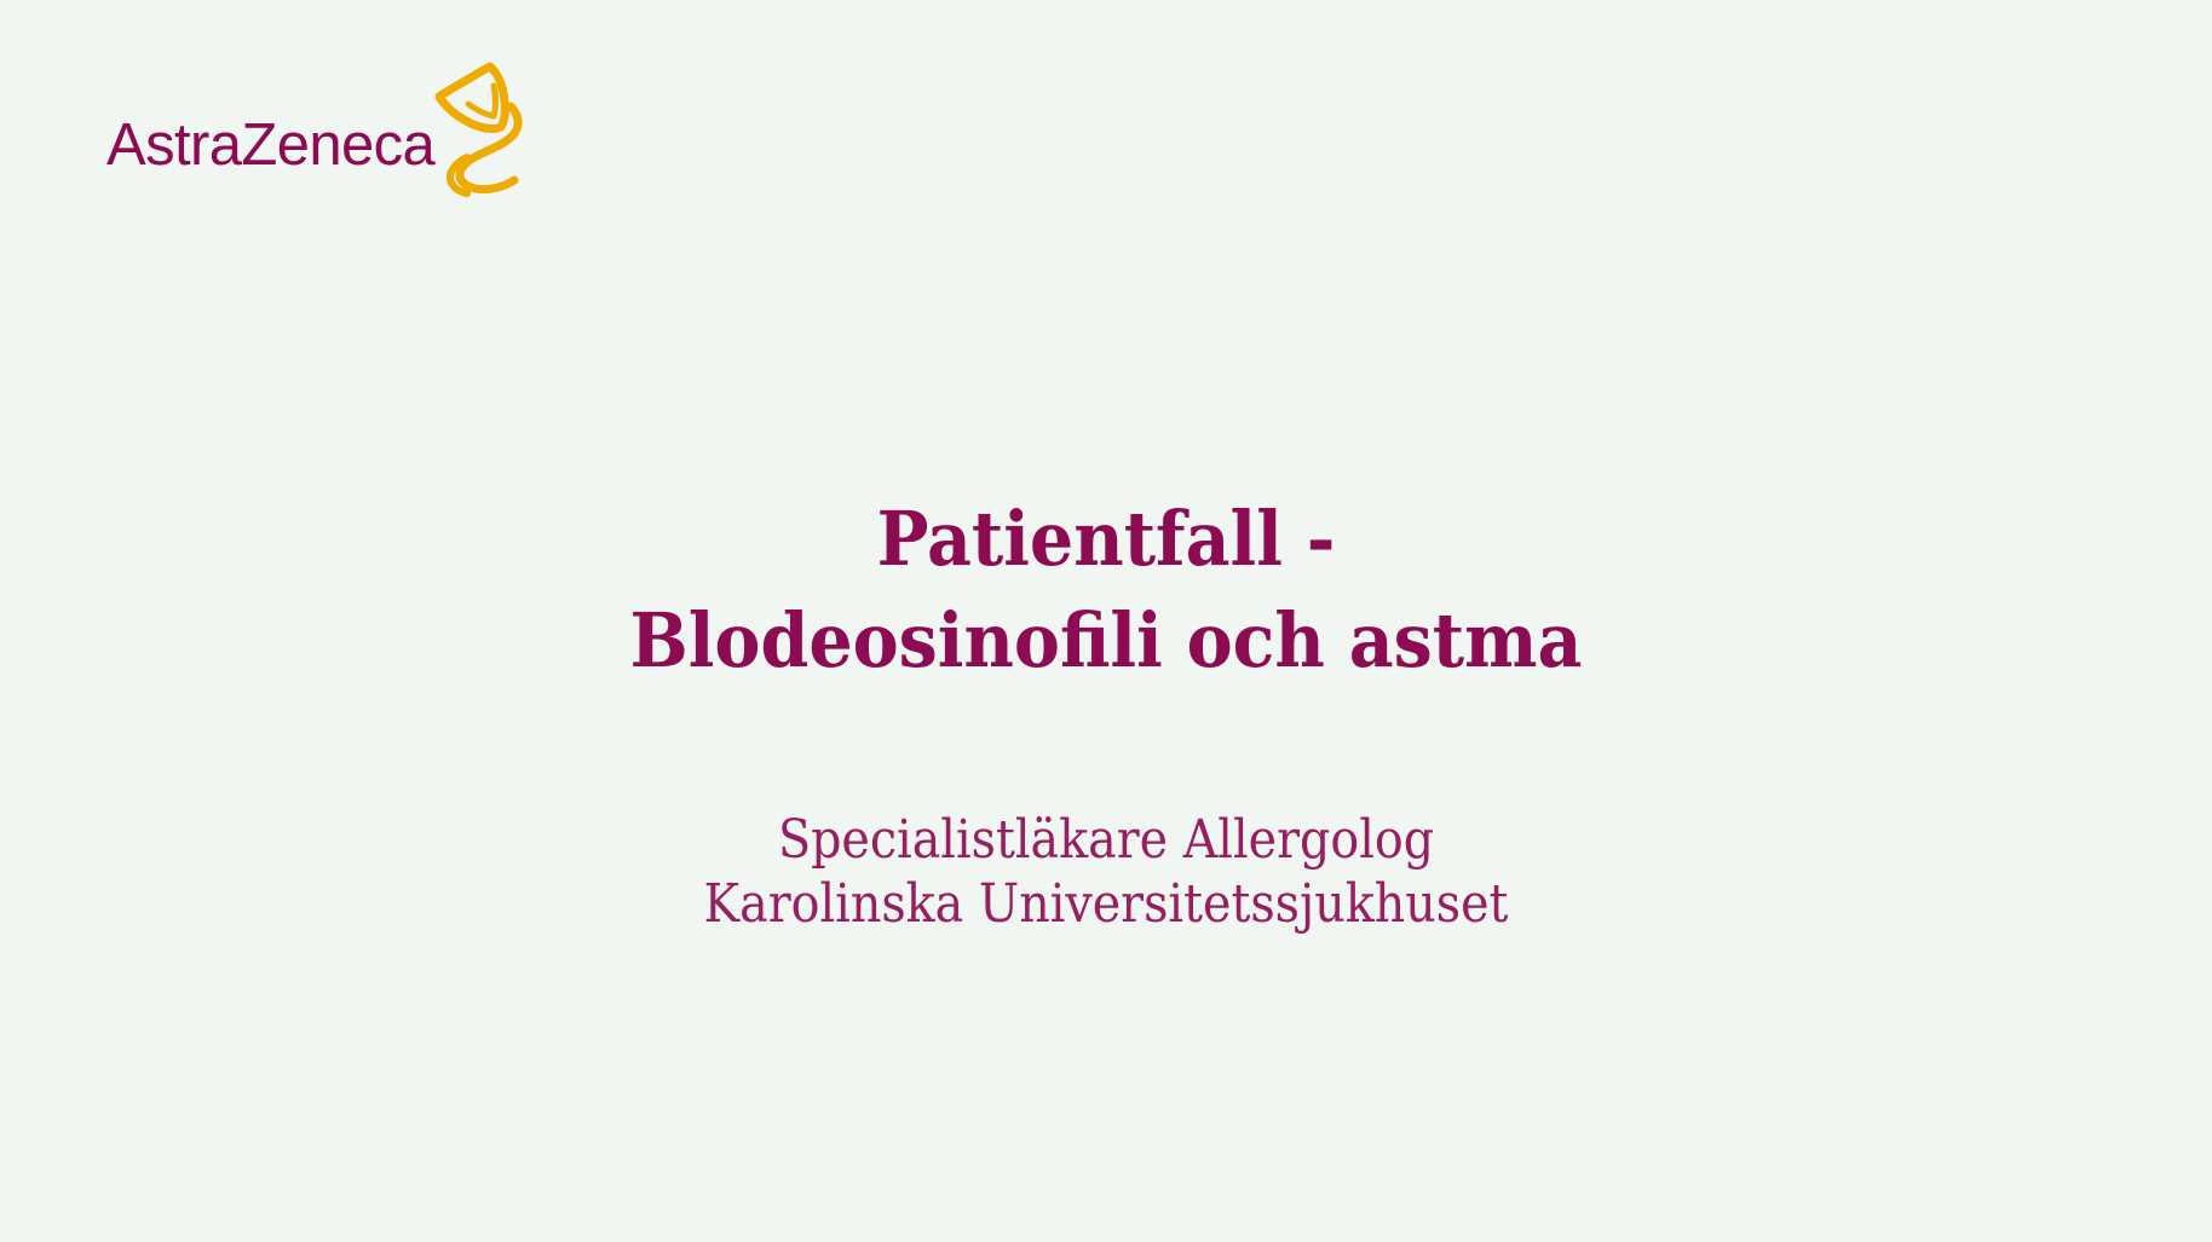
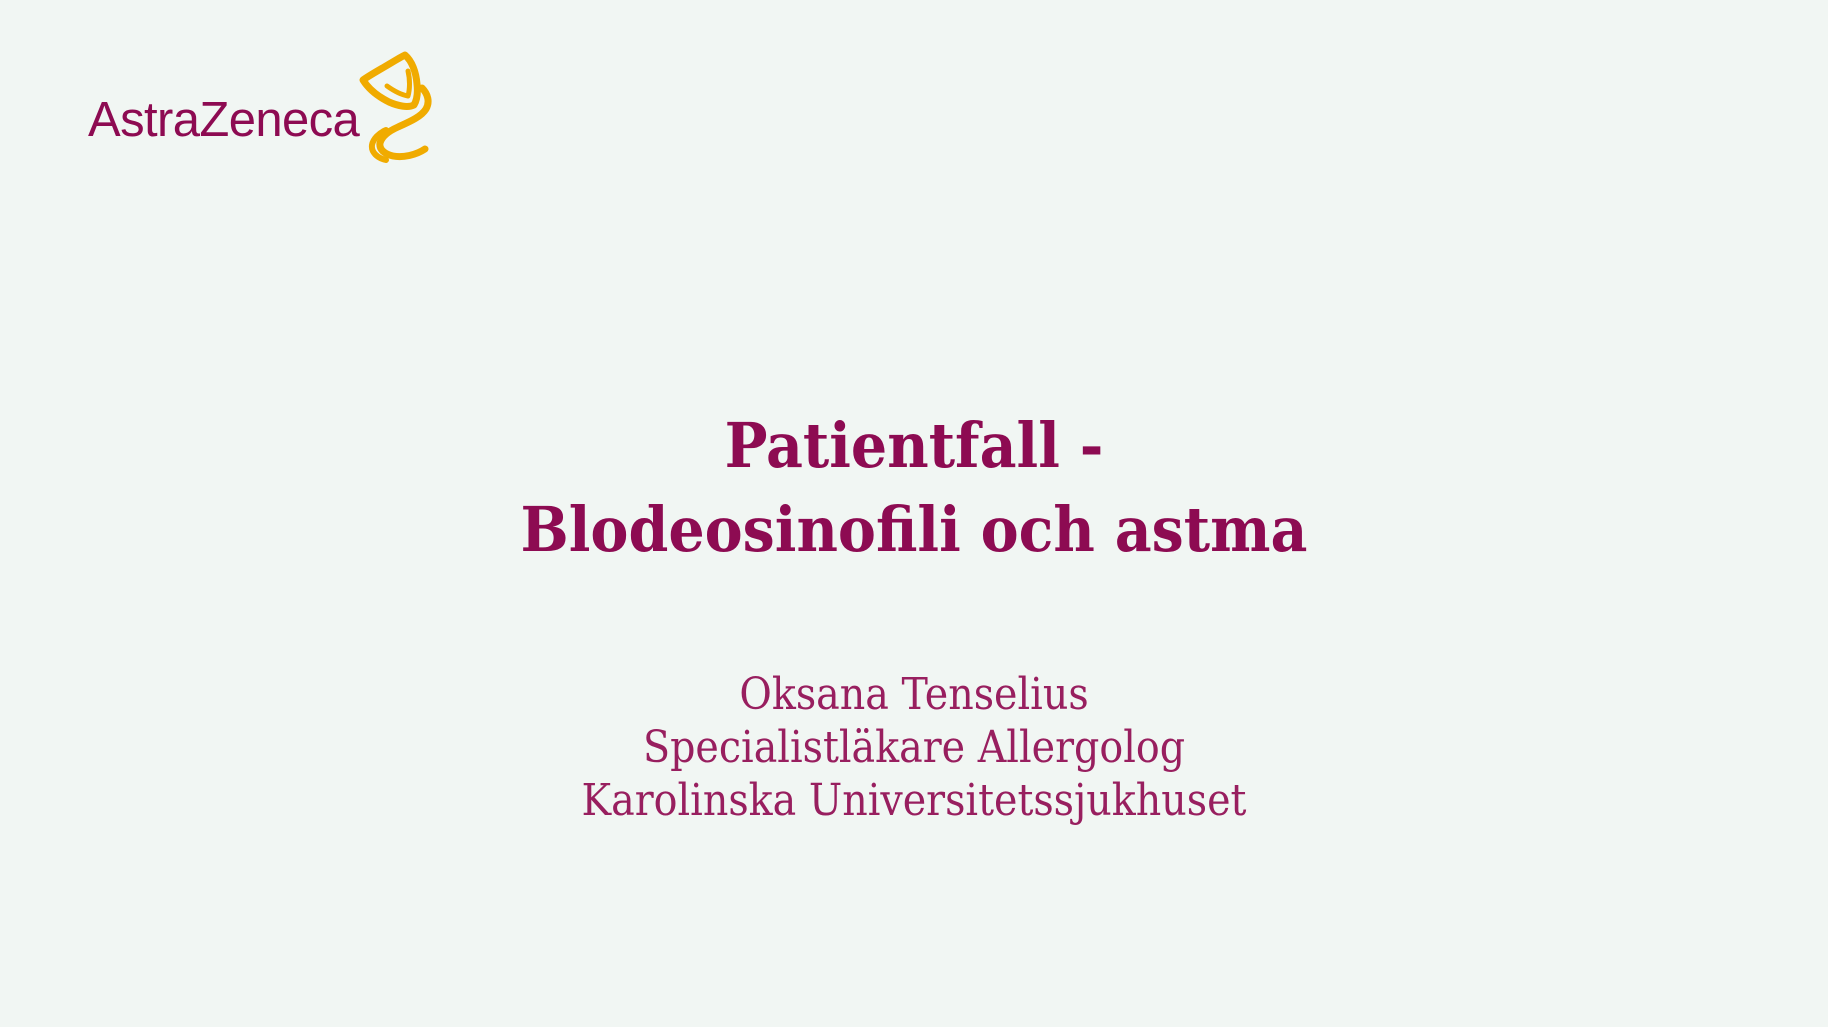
  AstraZeneca
  Patientfall -
  Blodeosinofili och astma
+ Oksana Tenselius
  Specialistläkare Allergolog
  Karolinska Universitetssjukhuset
